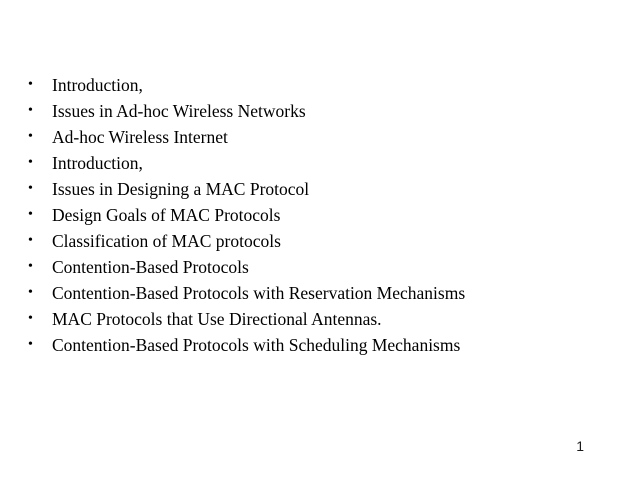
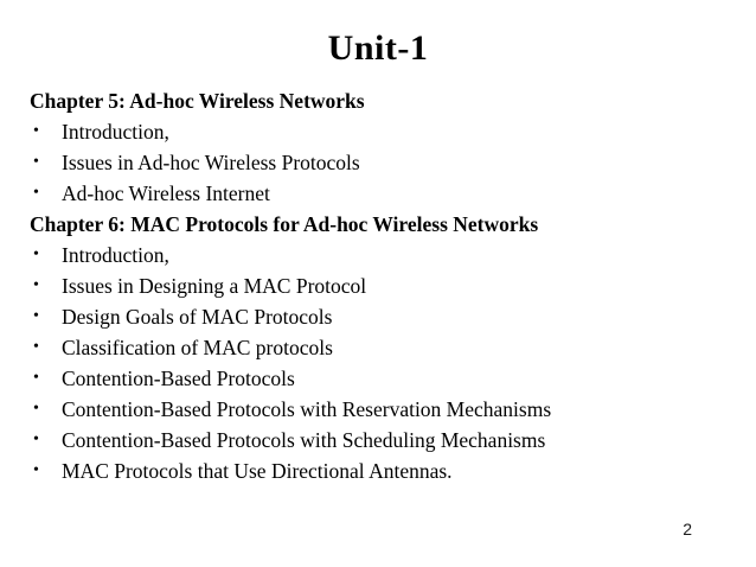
+ Unit-1
+ Chapter 5: Ad-hoc Wireless Networks
  •
  Introduction,
  •
- Issues in Ad-hoc Wireless Networks
+ Issues in Ad-hoc Wireless Protocols
  •
  Ad-hoc Wireless Internet
+ Chapter 6: MAC Protocols for Ad-hoc Wireless Networks
  •
  Introduction,
  •
  Issues in Designing a MAC Protocol
  •
  Design Goals of MAC Protocols
  •
  Classification of MAC protocols
  •
  Contention-Based Protocols
  •
  Contention-Based Protocols with Reservation Mechanisms
  •
- MAC Protocols that Use Directional Antennas.
+ Contention-Based Protocols with Scheduling Mechanisms
  •
- Contention-Based Protocols with Scheduling Mechanisms
+ MAC Protocols that Use Directional Antennas.
- 1
+ 2
